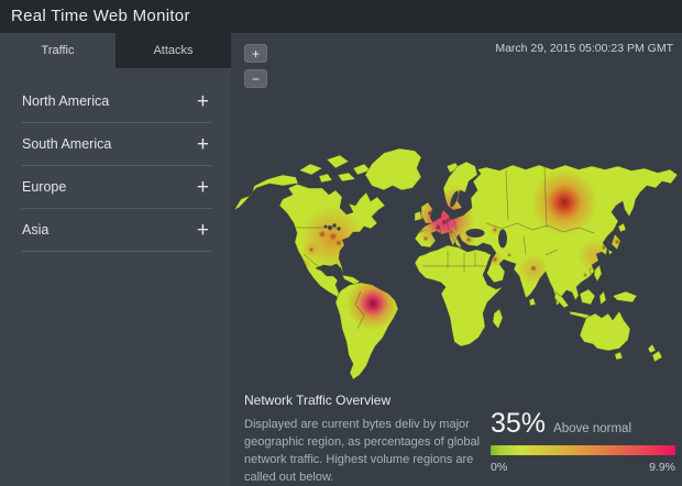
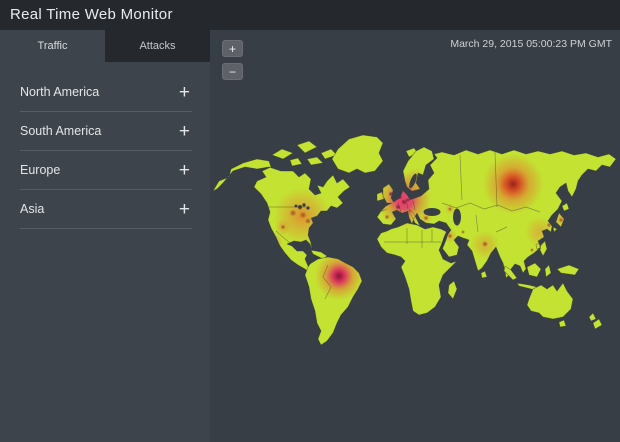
  Real Time Web Monitor
  Traffic
  Attacks
  North America
  +
  South America
  +
  Europe
  +
  Asia
  +
  March 29, 2015 05:00:23 PM GMT
  +
  −
- Network Traffic Overview
- Displayed are current bytes deliv by major geographic region, as percentages of global network traffic. Highest volume regions are called out below.
- 35%
- Above normal
- 0%
- 9.9%
